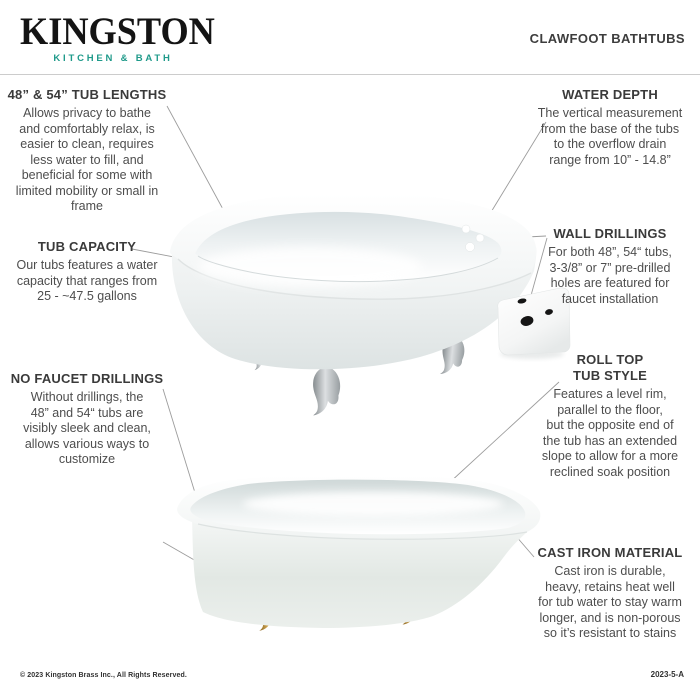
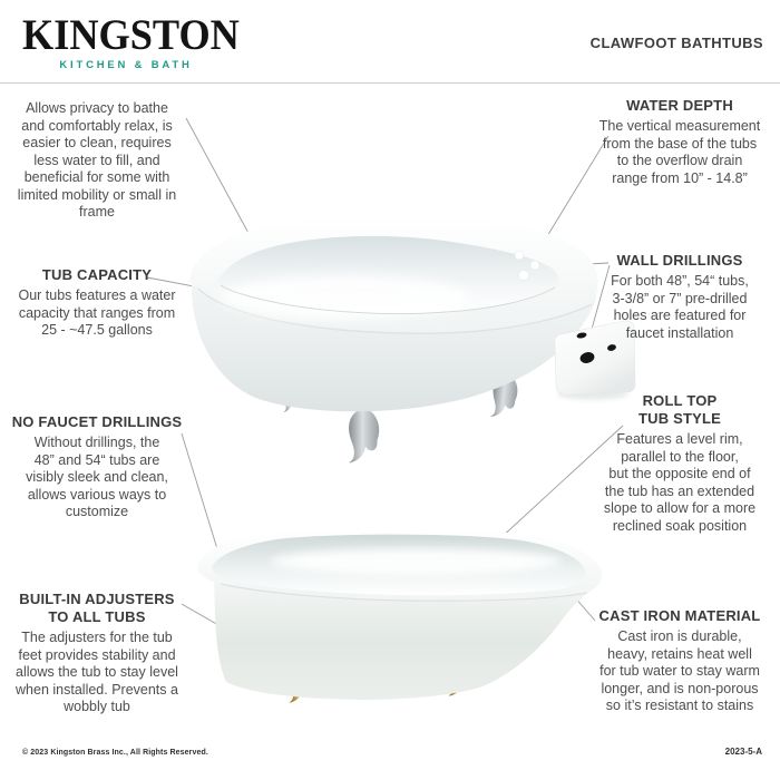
  KINGSTO
  KITCHEN & BATH
  CLAWFOOT BATHTUBS
- 48” & 54” TUB LENGTHS
  Allows privacy to bathe
  and comfortably relax, is
  easier to clean, requires
  less water to fill, and
  beneficial for some with
  limited mobility or small in
  frame
  TUB CAPACITY
  Our tubs features a water
  capacity that ranges from
  25 - ~47.5 gallons
  NO FAUCET DRILLINGS
  Without drillings, the
  48” and 54“ tubs are
  visibly sleek and clean,
  allows various ways to
  customize
+ BUILT-IN ADJUSTERS
+ TO ALL TUBS
+ The adjusters for the tub
+ feet provides stability and
+ allows the tub to stay level
+ when installed. Prevents a
+ wobbly tub
  WATER DEPTH
  The vertical measurement
  from the base of the tubs
  to the overflow drain
  range from 10” - 14.8”
  WALL DRILLINGS
  For both 48”, 54“ tubs,
  3-3/8” or 7” pre-drilled
  holes are featured for
  faucet installation
  ROLL TOP
  TUB STYLE
  Features a level rim,
  parallel to the floor,
  but the opposite end of
  the tub has an extended
  slope to allow for a more
  reclined soak position
  CAST IRON MATERIAL
  Cast iron is durable,
  heavy, retains heat well
  for tub water to stay warm
  longer, and is non-porous
  so it’s resistant to stains
  2023-5-A
